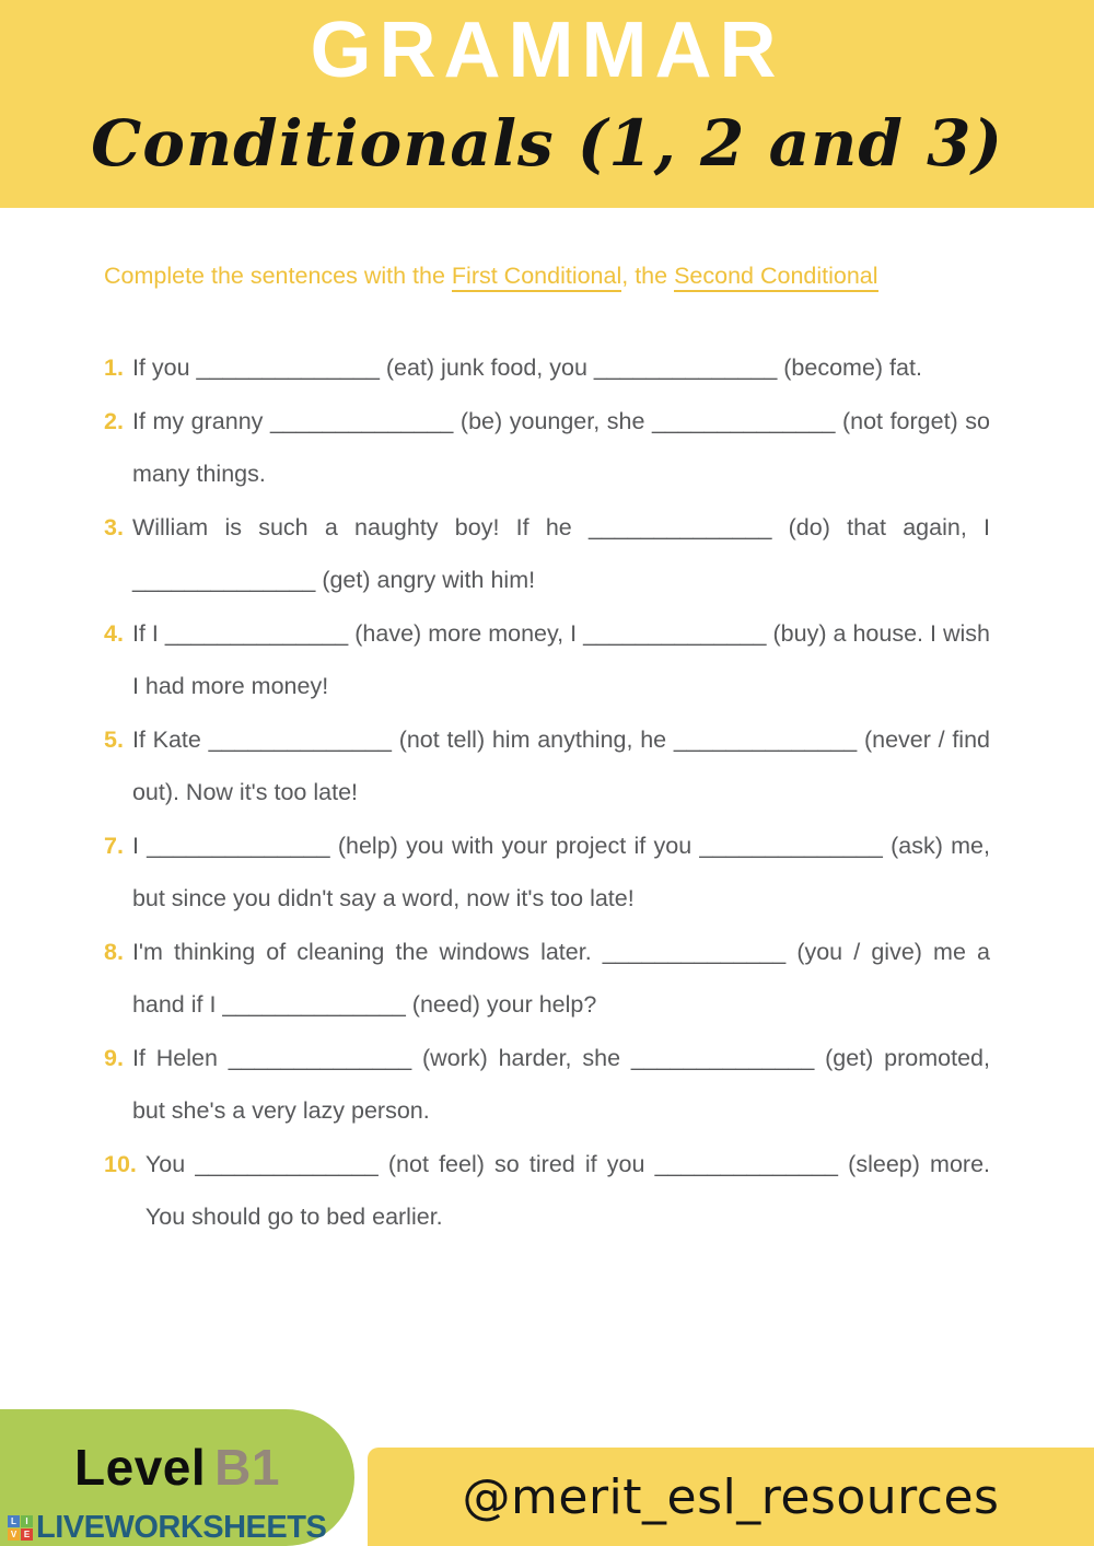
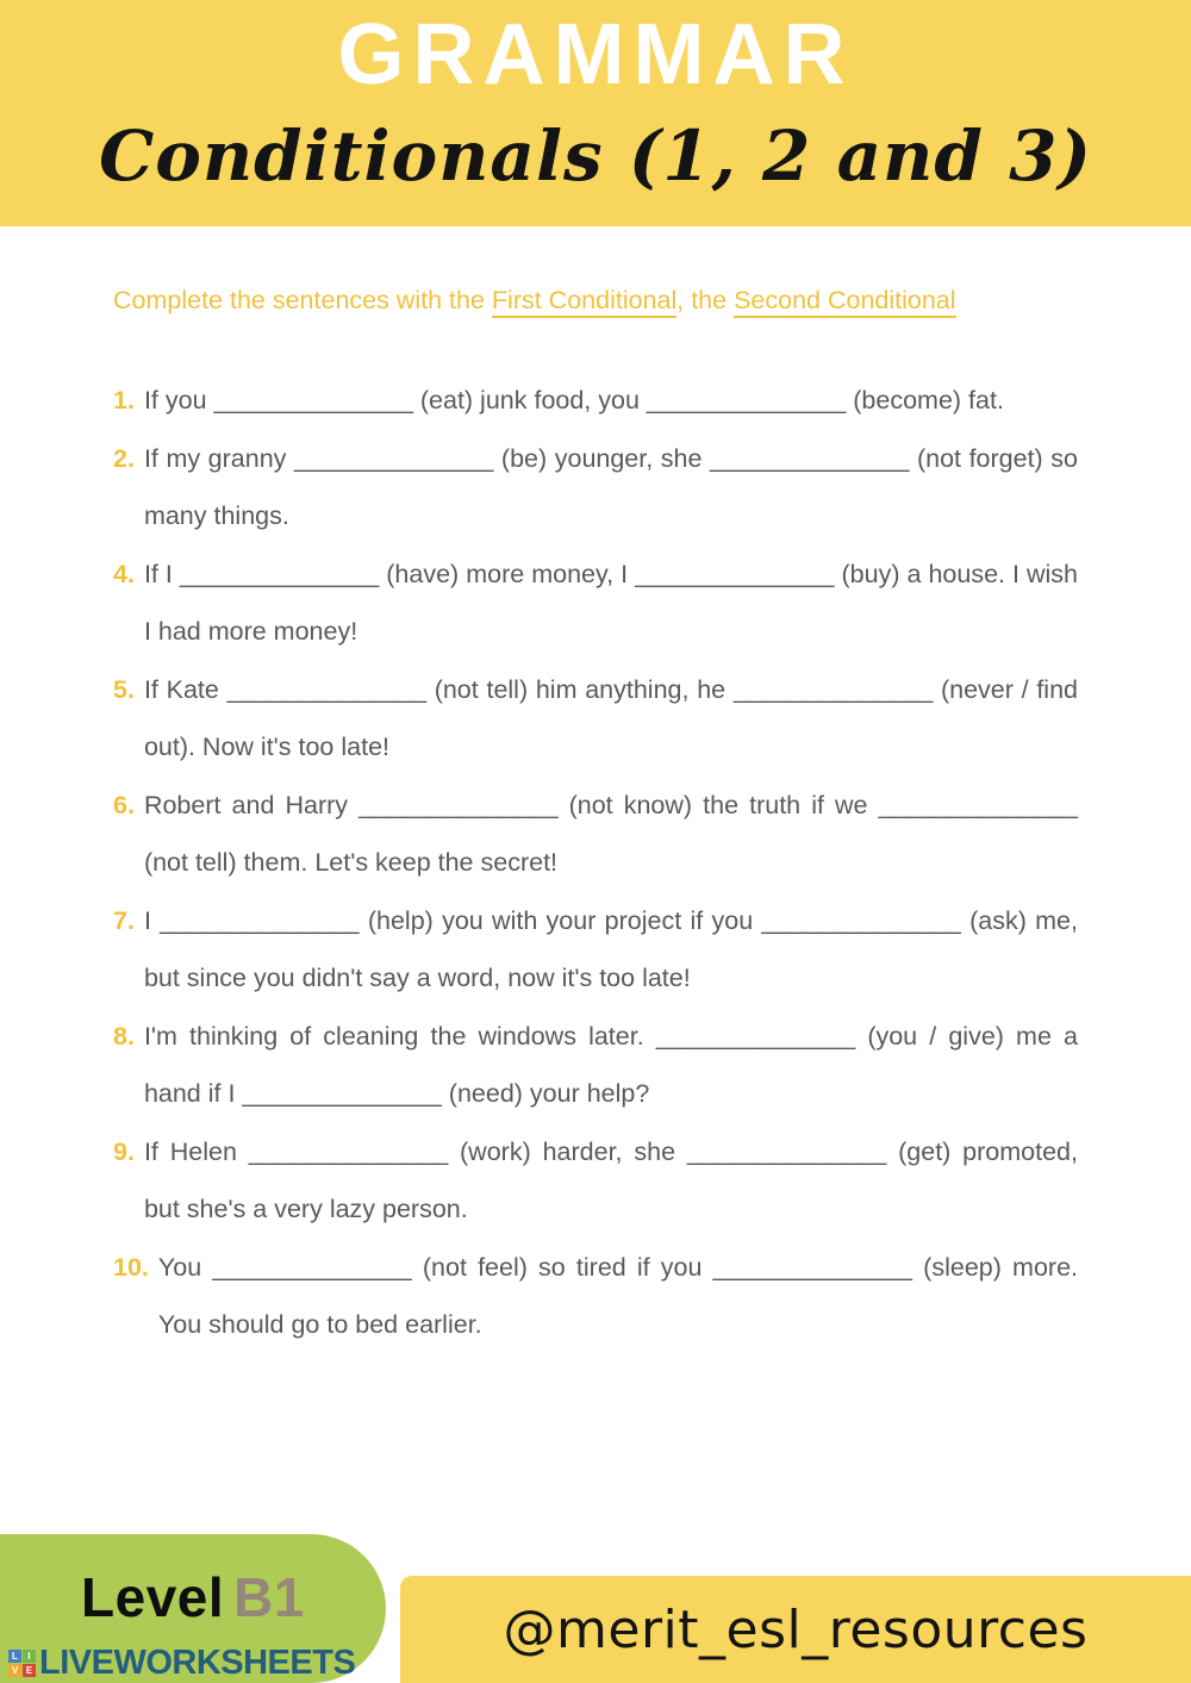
  GRAMMAR
  Conditionals (1, 2 and 3)
  Complete the sentences with the First Conditional, the Second Conditional
  1.
  If you ______________ (eat) junk food, you ______________ (become) fat.
  2.
  If my granny ______________ (be) younger, she ______________ (not forget) so many things.
- 3.
- William is such a naughty boy! If he ______________ (do) that again, I ______________ (get) angry with him!
  4.
  If I ______________ (have) more money, I ______________ (buy) a house. I wish I had more money!
  5.
  If Kate ______________ (not tell) him anything, he ______________ (never / find out). Now it's too late!
+ 6.
+ Robert and Harry ______________ (not know) the truth if we ______________ (not tell) them. Let's keep the secret!
  7.
  I ______________ (help) you with your project if you ______________ (ask) me, but since you didn't say a word, now it's too late!
  8.
  I'm thinking of cleaning the windows later. ______________ (you / give) me a hand if I ______________ (need) your help?
  9.
  If Helen ______________ (work) harder, she ______________ (get) promoted, but she's a very lazy person.
  10.
  You ______________ (not feel) so tired if you ______________ (sleep) more. You should go to bed earlier.
  Level B1
  L
  I
  V
  E
  LIVEWORKSHEETS
  @merit_esl_resources
